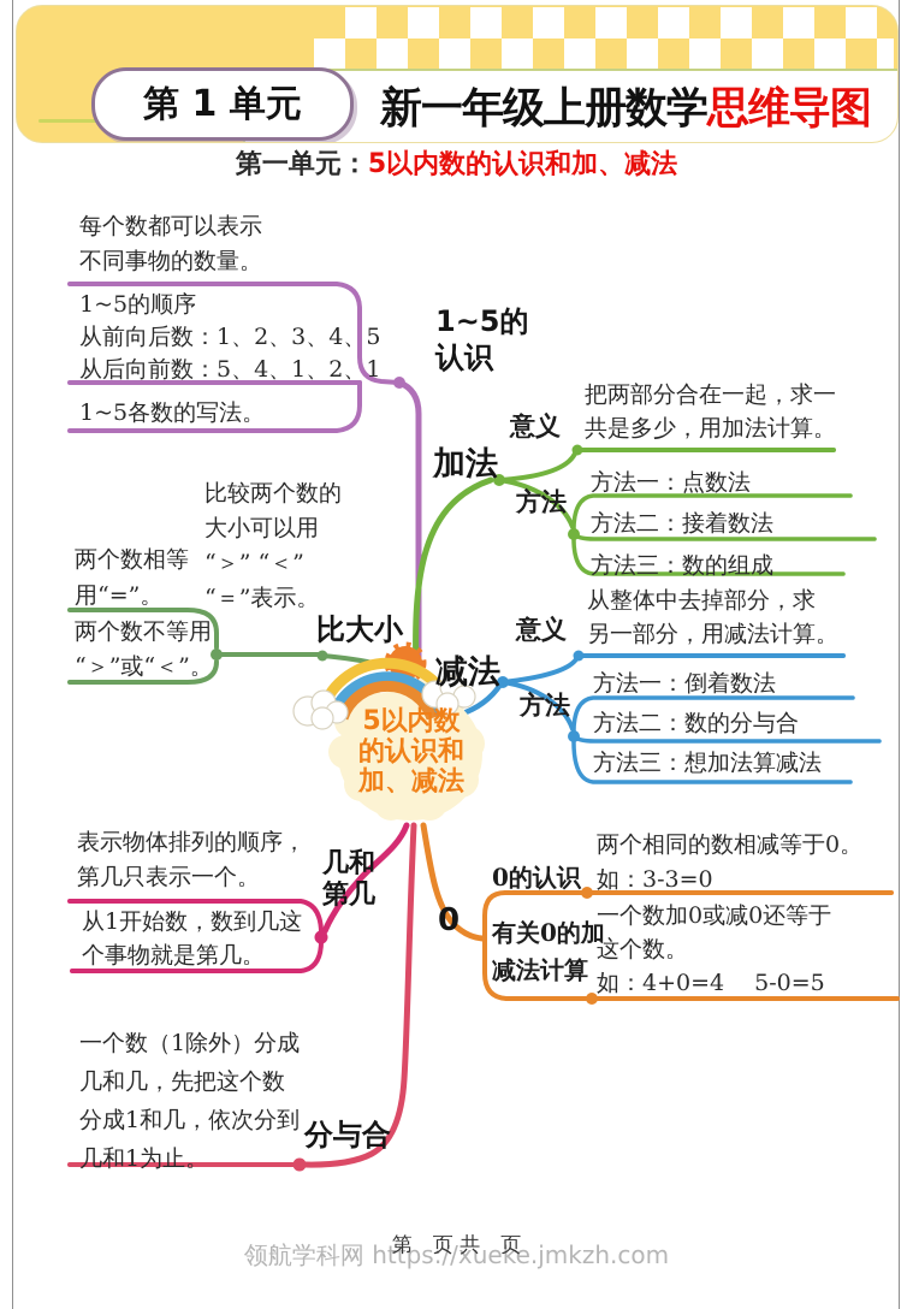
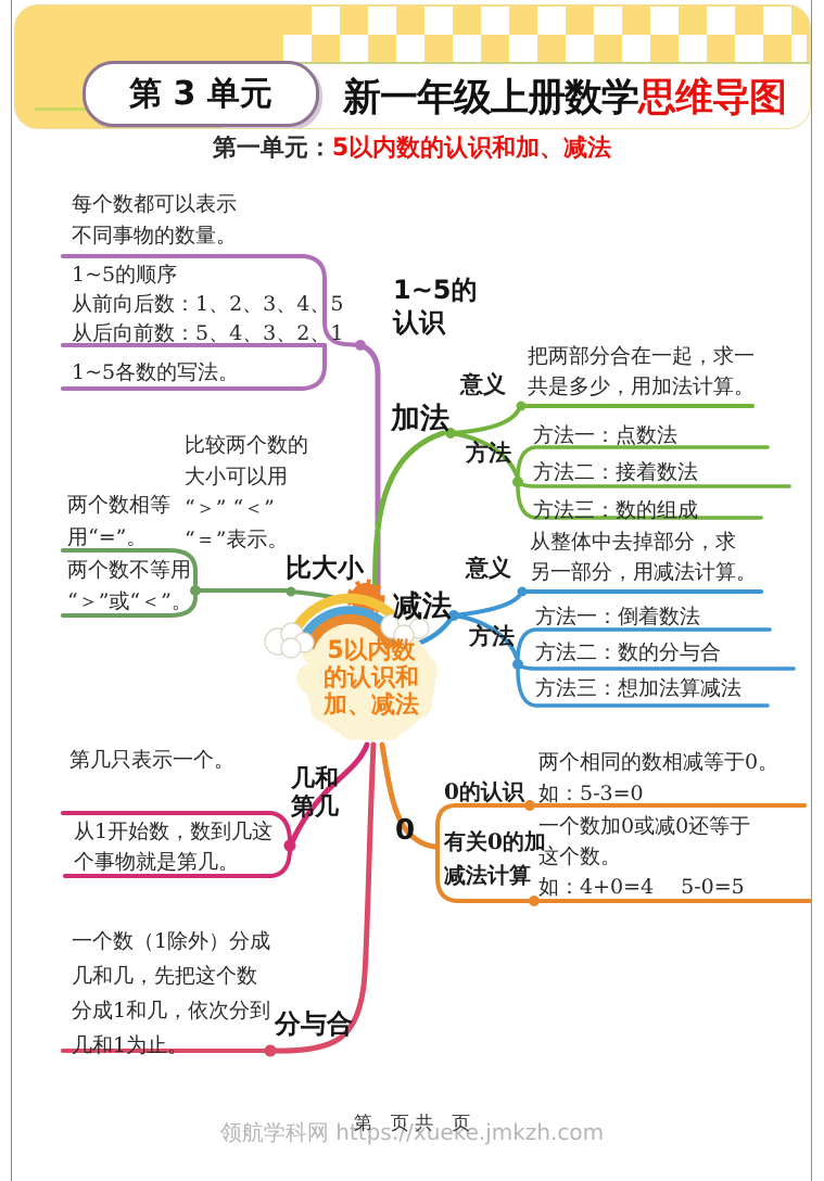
  新一年级上册数学思维导图
- 第 1 单元
+ 第 3 单元
  第一单元：5以内数的认识和加、减法
  5以内数
  的认识和
  加、减法
  每个数都可以表示
  不同事物的数量。
  1~5的顺序
  从前向后数：1、2、3、4、5
- 从后向前数：5、4、1、2、1
+ 从后向前数：5、4、3、2、1
  1~5各数的写法。
  1~5的
  认识
  加法
  意义
  把两部分合在一起，求一
  共是多少，用加法计算。
  方法
  方法一：点数法
  方法二：接着数法
  方法三：数的组成
  比较两个数的
  大小可以用
  “＞” “＜”
  “＝”表示。
  两个数相等
  用“=”。
  两个数不等用
  “＞”或“＜”。
  比大小
  减法
  意义
  从整体中去掉部分，求
  另一部分，用减法计算。
  方法
  方法一：倒着数法
  方法二：数的分与合
  方法三：想加法算减法
- 表示物体排列的顺序，
  第几只表示一个。
  从1开始数，数到几这
  个事物就是第几。
  几和
  第几
  0
  0的认识
  两个相同的数相减等于0。
- 如：3-3=0
+ 如：5-3=0
  有关0的加
  减法计算
  一个数加0或减0还等于
  这个数。
  如：4+0=4 5-0=5
  一个数（1除外）分成
  几和几，先把这个数
  分成1和几，依次分到
  几和1为止。
  分与合
  领航学科网 https://xueke.jmkzh.com
  第 页 共 页
